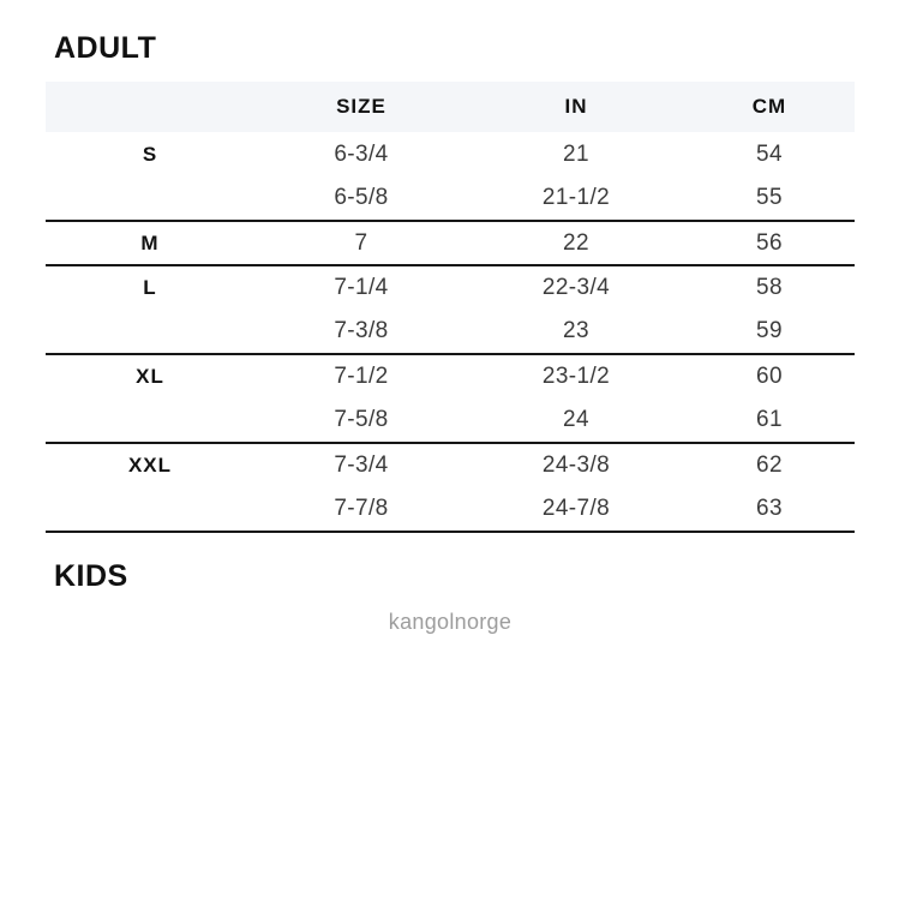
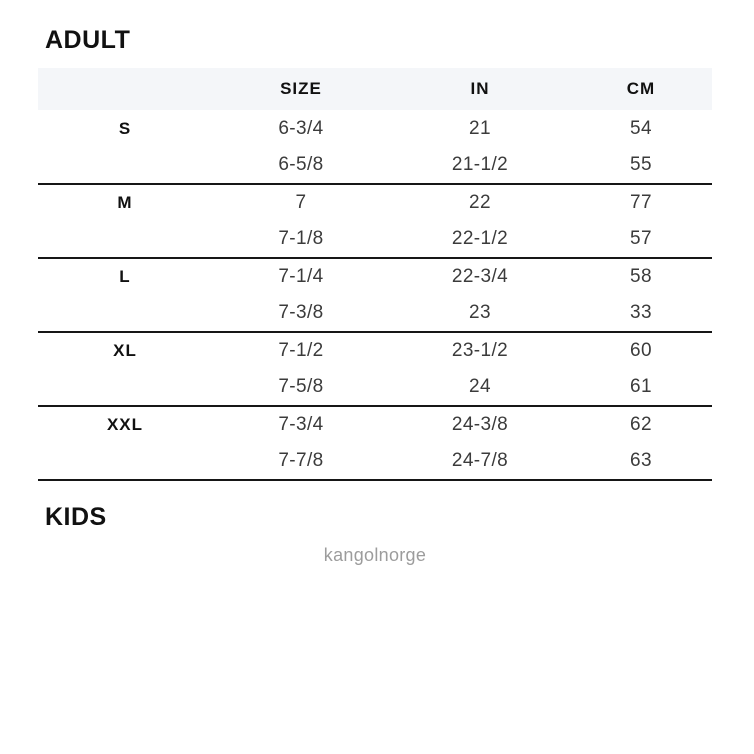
  ADULT
  	SIZE	IN	CM
  S	6-3/4	21	54
  	6-5/8	21-1/2	55
- M	7	22	56
+ M	7	22	77
+ 	7-1/8	22-1/2	57
  L	7-1/4	22-3/4	58
- 	7-3/8	23	59
+ 	7-3/8	23	33
  XL	7-1/2	23-1/2	60
  	7-5/8	24	61
  XXL	7-3/4	24-3/8	62
  	7-7/8	24-7/8	63
  KIDS
  kangolnorge
